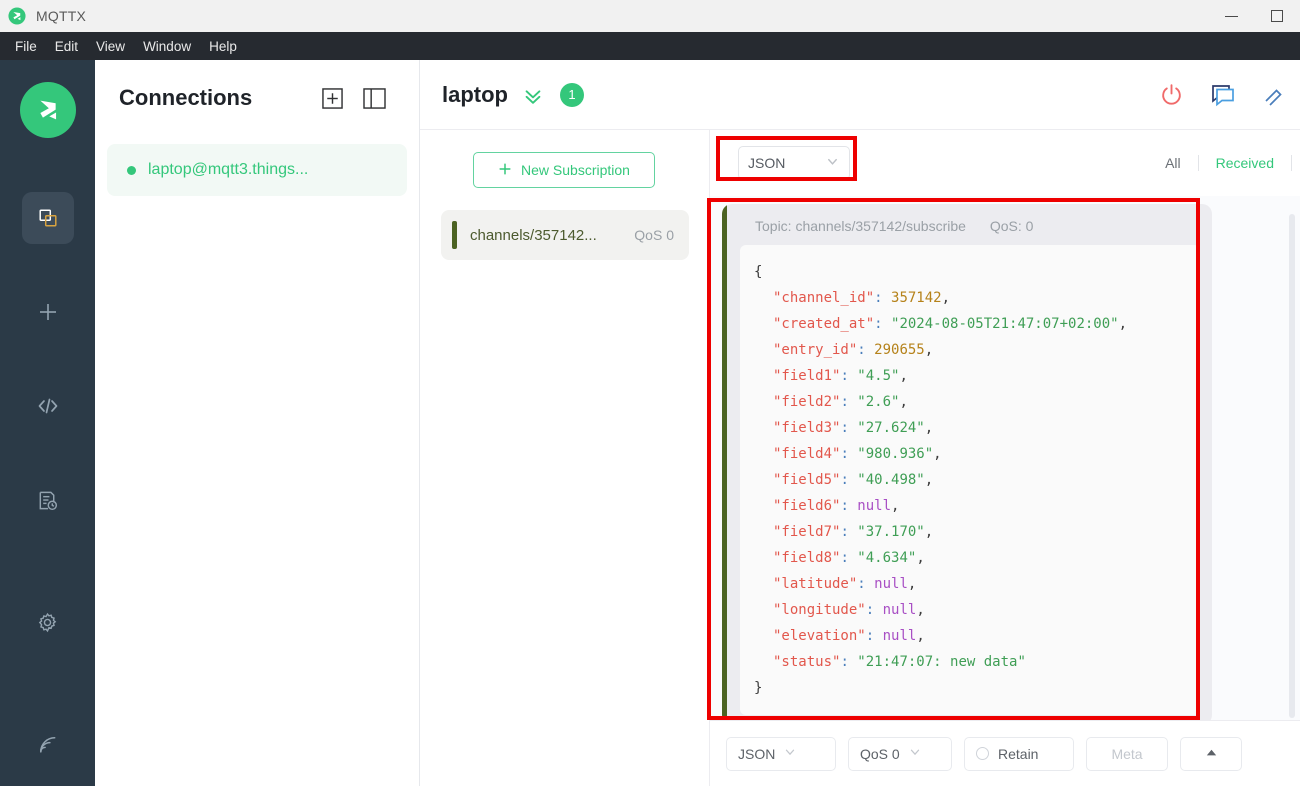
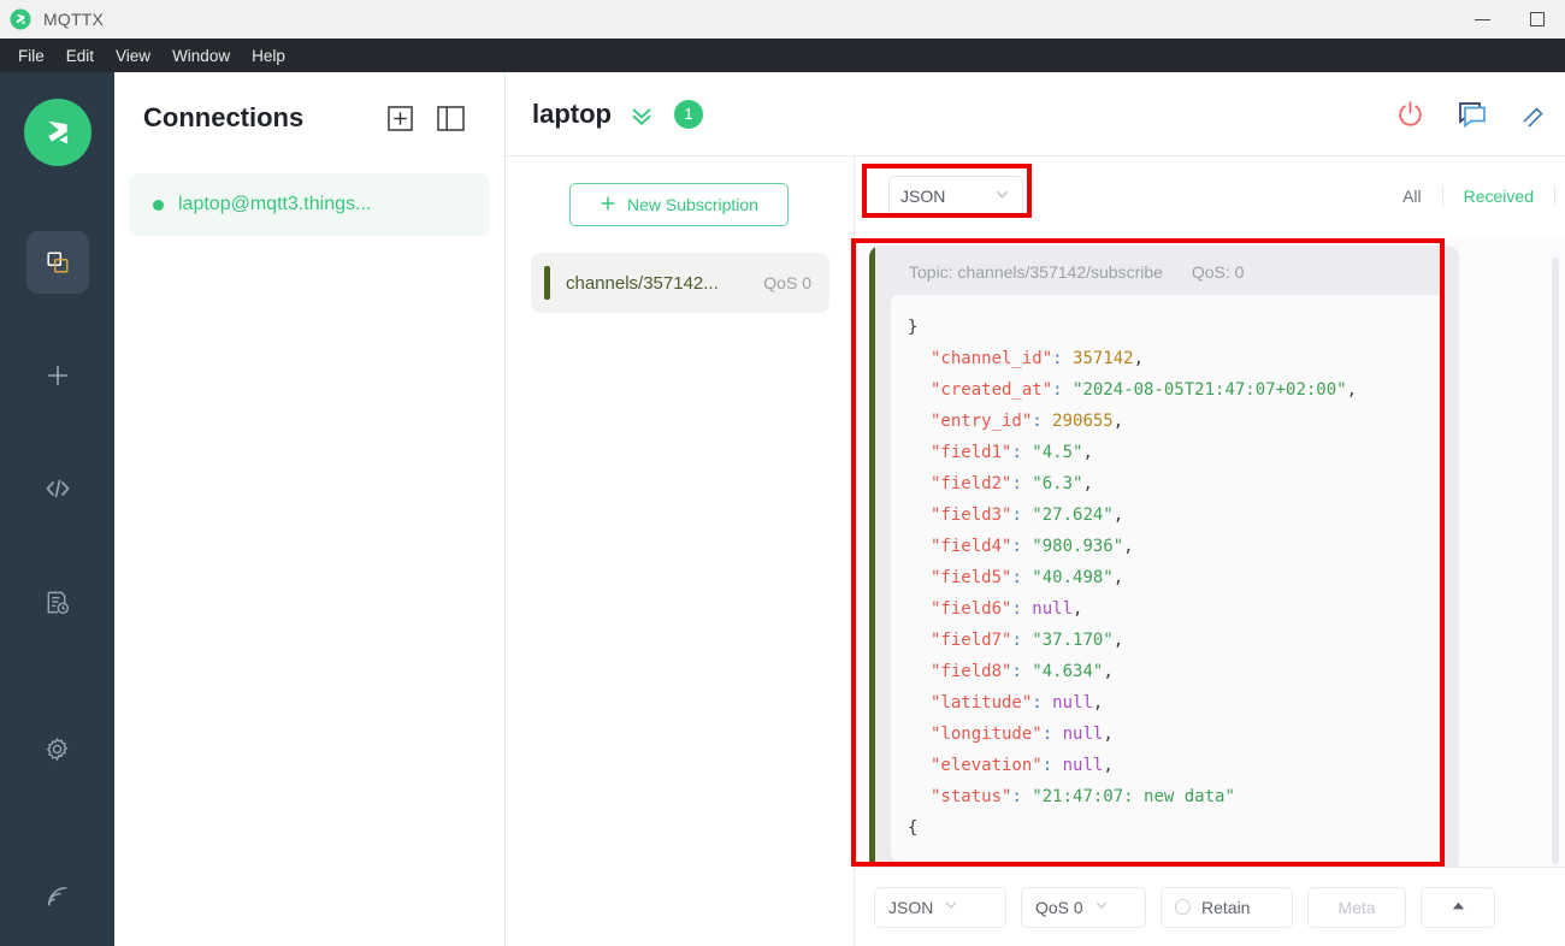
  MQTTX
  File
  Edit
  View
  Window
  Help
  Connections
  laptop@mqtt3.things...
  laptop
  1
  New Subscription
  channels/357142...
  QoS 0
  JSON
  All
  Received
  Topic: channels/357142/subscribe QoS: 0
- {
+ }
  "channel_id": 357142,
  "created_at": "2024-08-05T21:47:07+02:00",
  "entry_id": 290655,
  "field1": "4.5",
- "field2": "2.6",
+ "field2": "6.3",
  "field3": "27.624",
  "field4": "980.936",
  "field5": "40.498",
  "field6": null,
  "field7": "37.170",
  "field8": "4.634",
  "latitude": null,
  "longitude": null,
  "elevation": null,
  "status": "21:47:07: new data"
- }
+ {
  JSON
  QoS 0
  Retain
  Meta
